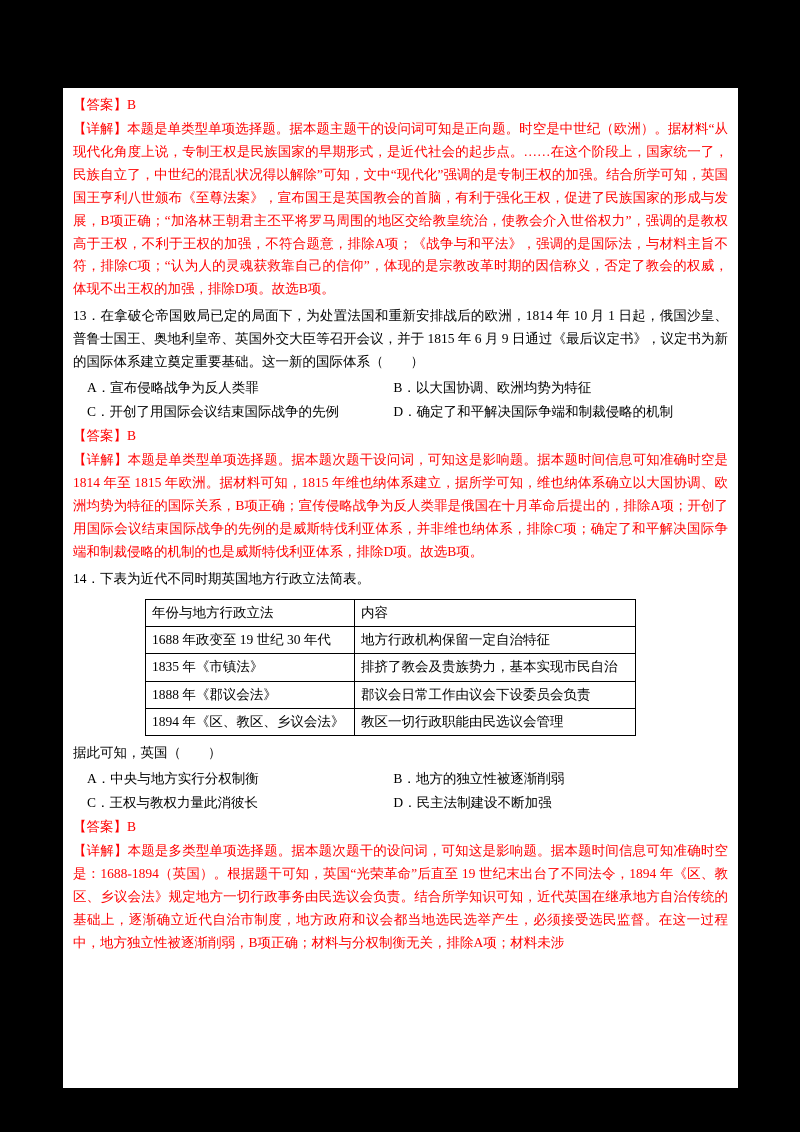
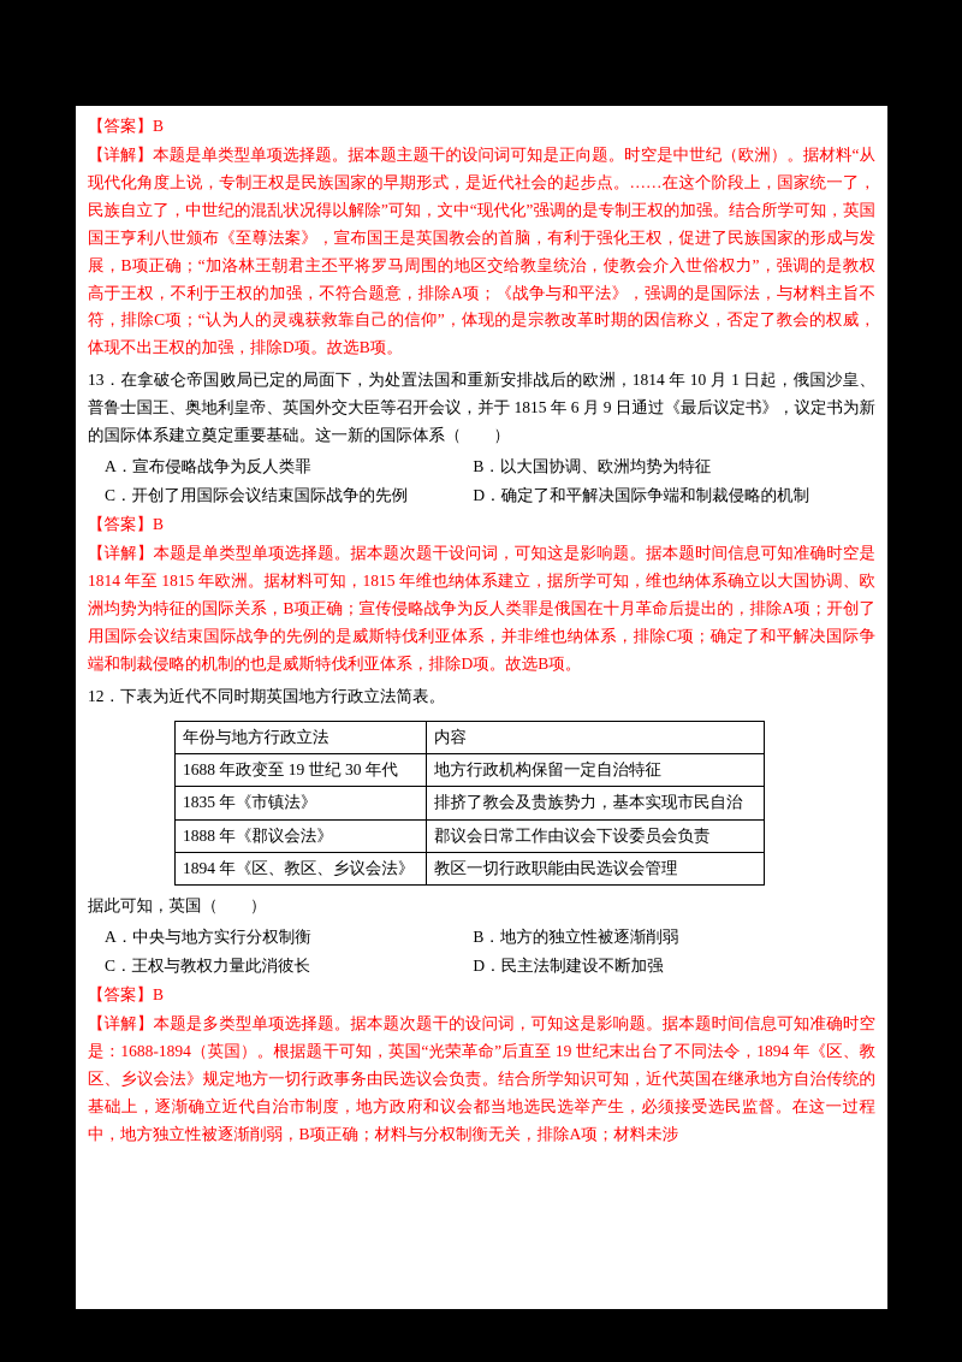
  【答案】B
  【详解】本题是单类型单项选择题。据本题主题干的设问词可知是正向题。时空是中世纪（欧洲）。据材料“从现代化角度上说，专制王权是民族国家的早期形式，是近代社会的起步点。……在这个阶段上，国家统一了，民族自立了，中世纪的混乱状况得以解除”可知，文中“现代化”强调的是专制王权的加强。结合所学可知，英国国王亨利八世颁布《至尊法案》，宣布国王是英国教会的首脑，有利于强化王权，促进了民族国家的形成与发展，B项正确；“加洛林王朝君主丕平将罗马周围的地区交给教皇统治，使教会介入世俗权力”，强调的是教权高于王权，不利于王权的加强，不符合题意，排除A项；《战争与和平法》，强调的是国际法，与材料主旨不符，排除C项；“认为人的灵魂获救靠自己的信仰”，体现的是宗教改革时期的因信称义，否定了教会的权威，体现不出王权的加强，排除D项。故选B项。
  13．在拿破仑帝国败局已定的局面下，为处置法国和重新安排战后的欧洲，1814 年 10 月 1 日起，俄国沙皇、普鲁士国王、奥地利皇帝、英国外交大臣等召开会议，并于 1815 年 6 月 9 日通过《最后议定书》，议定书为新的国际体系建立奠定重要基础。这一新的国际体系（ ）
  A．宣布侵略战争为反人类罪
  B．以大国协调、欧洲均势为特征
  C．开创了用国际会议结束国际战争的先例
  D．确定了和平解决国际争端和制裁侵略的机制
  【答案】B
  【详解】本题是单类型单项选择题。据本题次题干设问词，可知这是影响题。据本题时间信息可知准确时空是 1814 年至 1815 年欧洲。据材料可知，1815 年维也纳体系建立，据所学可知，维也纳体系确立以大国协调、欧洲均势为特征的国际关系，B项正确；宣传侵略战争为反人类罪是俄国在十月革命后提出的，排除A项；开创了用国际会议结束国际战争的先例的是威斯特伐利亚体系，并非维也纳体系，排除C项；确定了和平解决国际争端和制裁侵略的机制的也是威斯特伐利亚体系，排除D项。故选B项。
- 14．下表为近代不同时期英国地方行政立法简表。
+ 12．下表为近代不同时期英国地方行政立法简表。
  年份与地方行政立法	内容
  1688 年政变至 19 世纪 30 年代	地方行政机构保留一定自治特征
  1835 年《市镇法》	排挤了教会及贵族势力，基本实现市民自治
  1888 年《郡议会法》	郡议会日常工作由议会下设委员会负责
  1894 年《区、教区、乡议会法》	教区一切行政职能由民选议会管理
  据此可知，英国（ ）
  A．中央与地方实行分权制衡
  B．地方的独立性被逐渐削弱
  C．王权与教权力量此消彼长
  D．民主法制建设不断加强
  【答案】B
  【详解】本题是多类型单项选择题。据本题次题干的设问词，可知这是影响题。据本题时间信息可知准确时空是：1688-1894（英国）。根据题干可知，英国“光荣革命”后直至 19 世纪末出台了不同法令，1894 年《区、教区、乡议会法》规定地方一切行政事务由民选议会负责。结合所学知识可知，近代英国在继承地方自治传统的基础上，逐渐确立近代自治市制度，地方政府和议会都当地选民选举产生，必须接受选民监督。在这一过程中，地方独立性被逐渐削弱，B项正确；材料与分权制衡无关，排除A项；材料未涉
